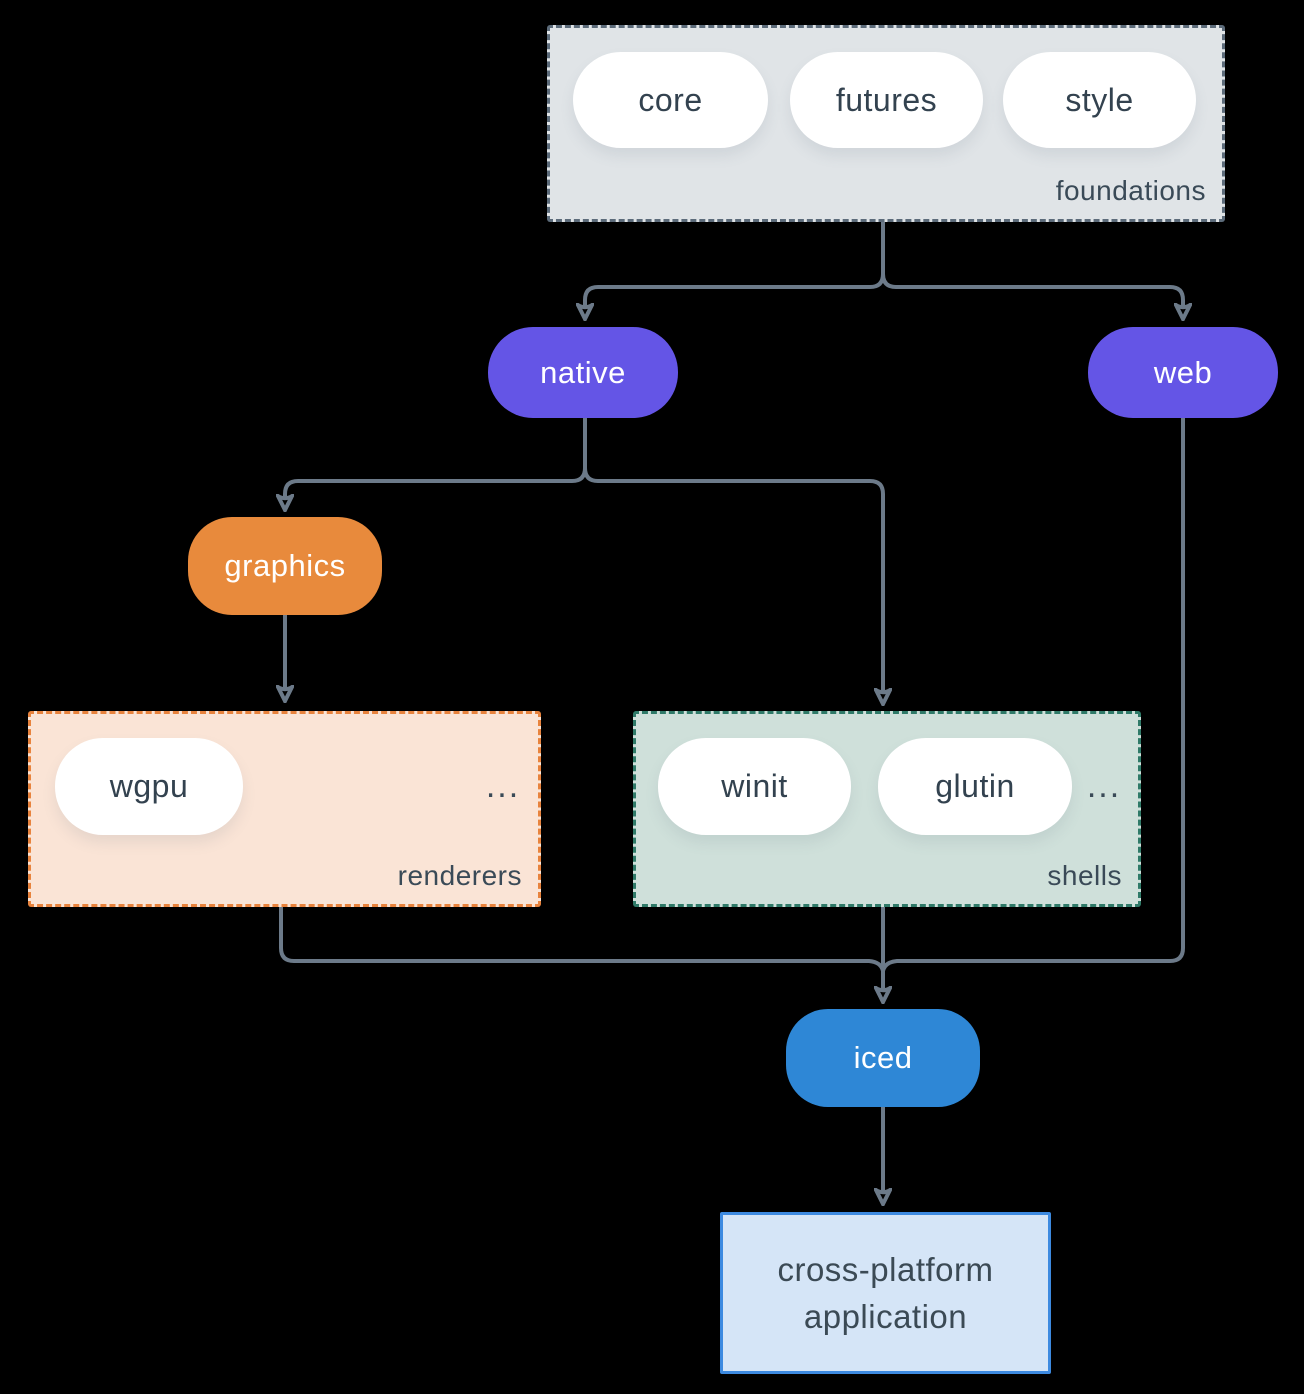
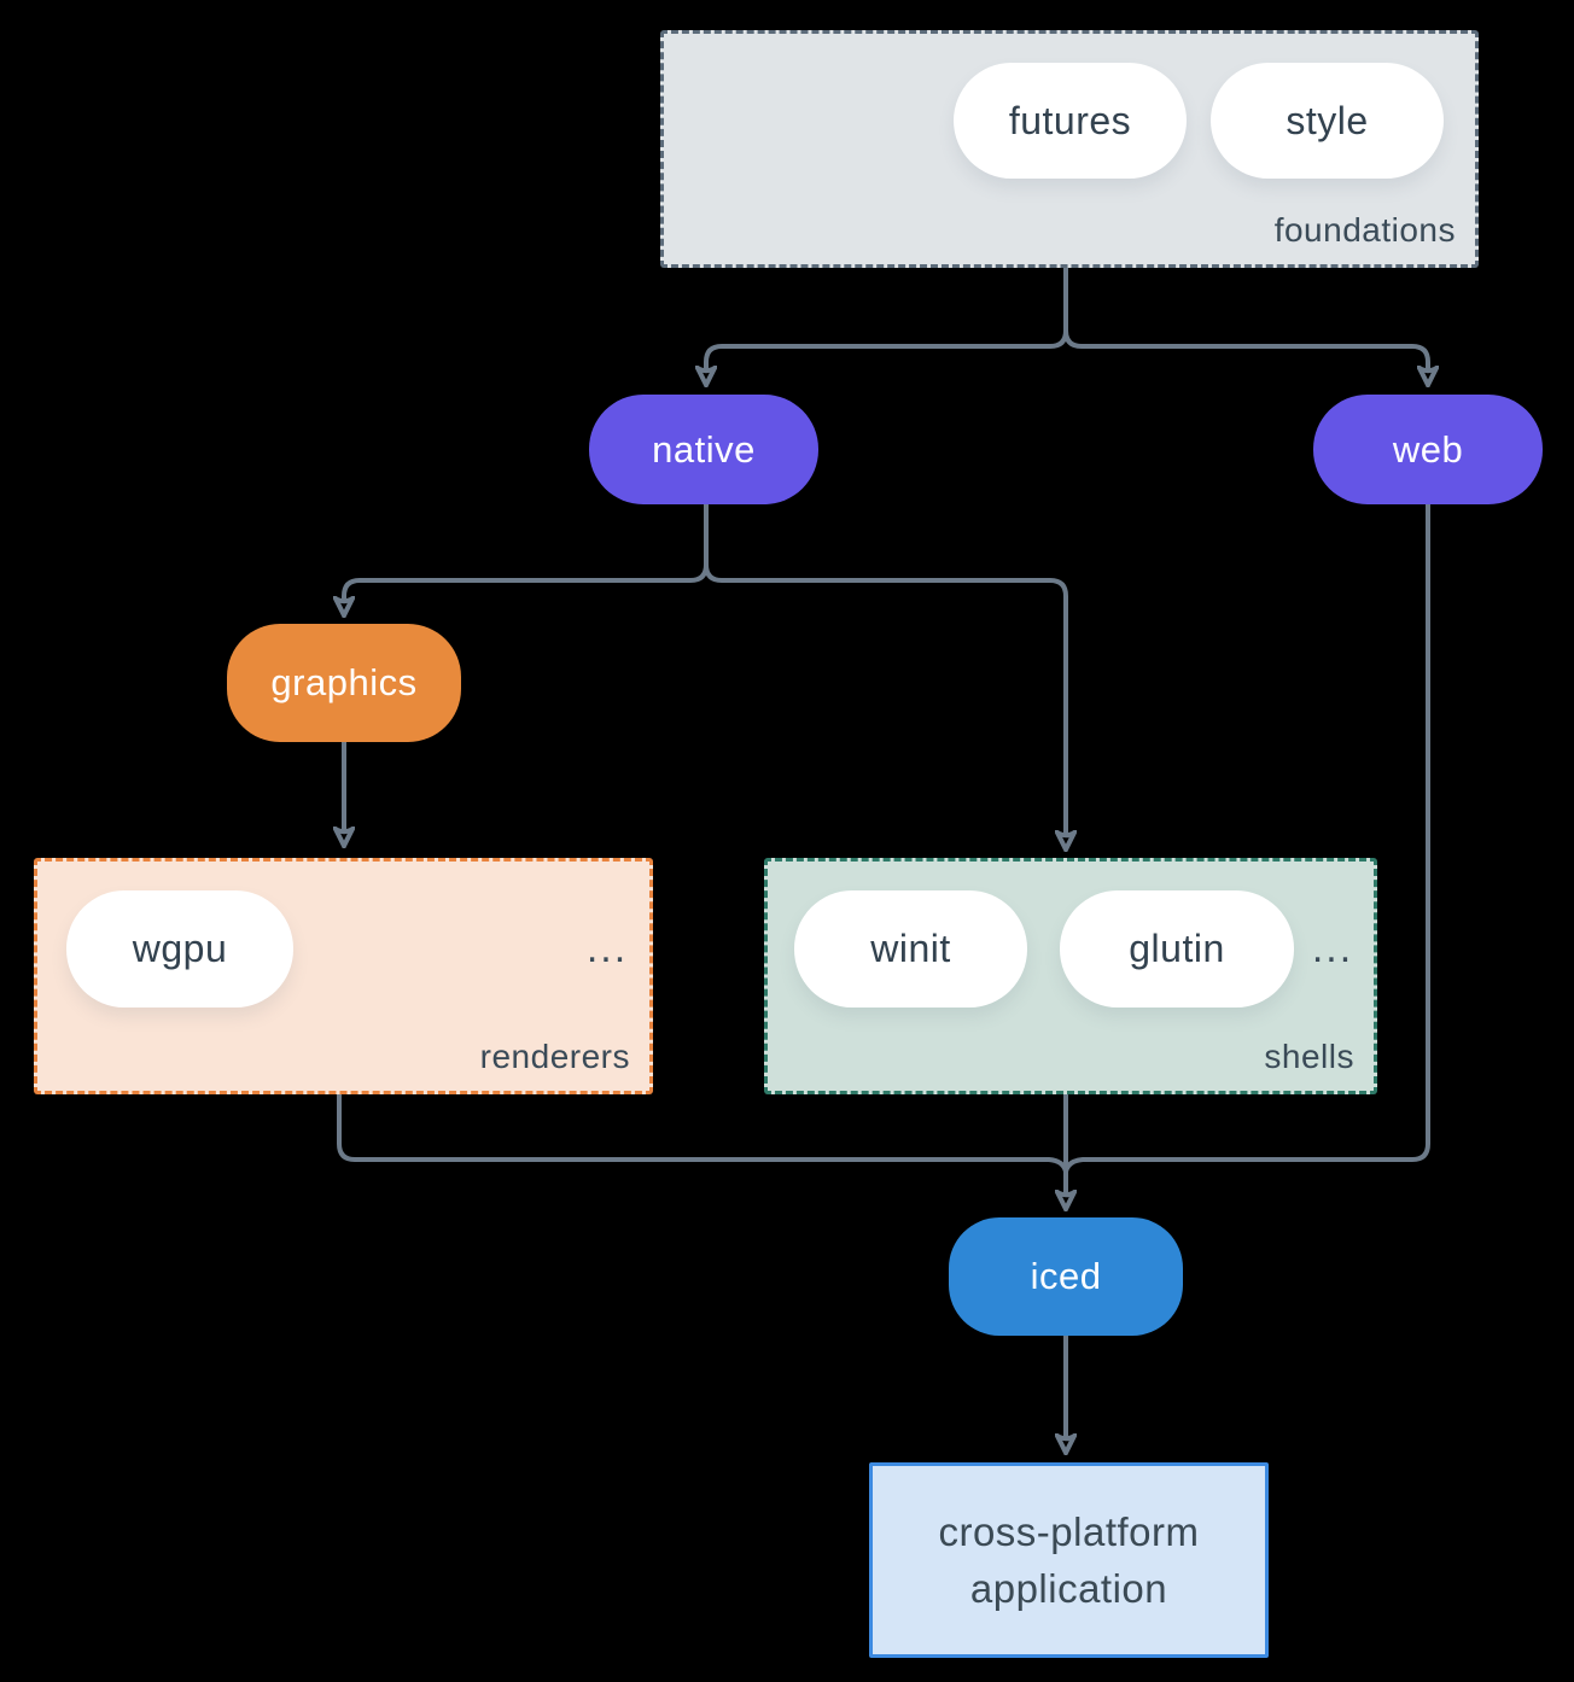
- core
  futures
  style
  foundations
  native
  web
  graphics
  wgpu
  ...
  renderers
  winit
  glutin
  ...
  shells
  iced
  cross-platform
  application
